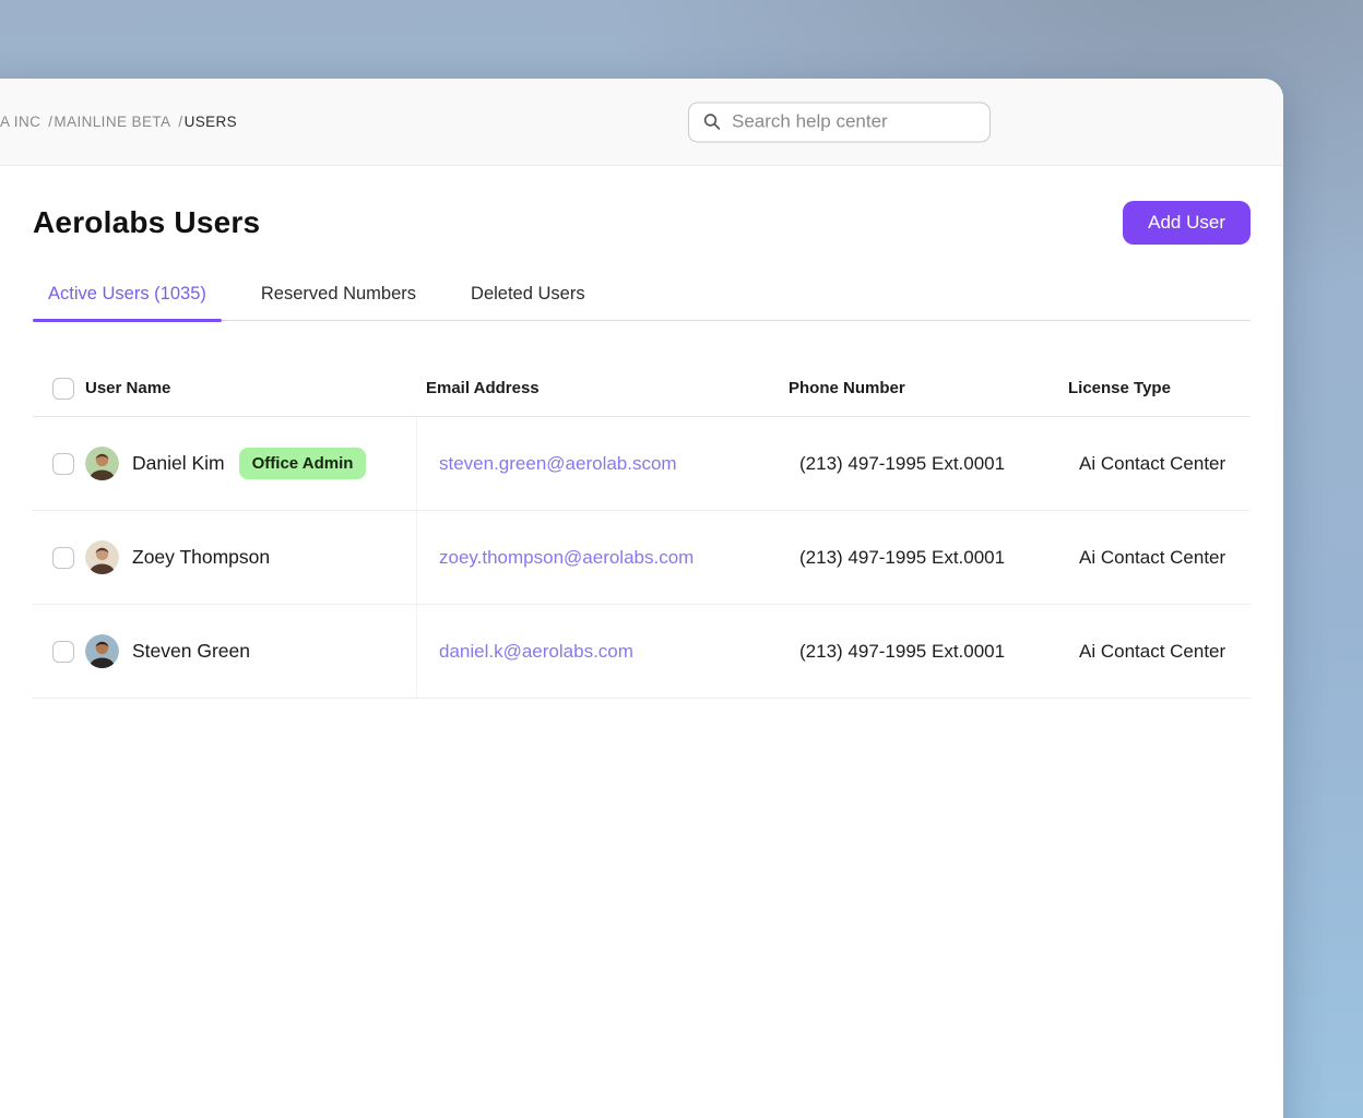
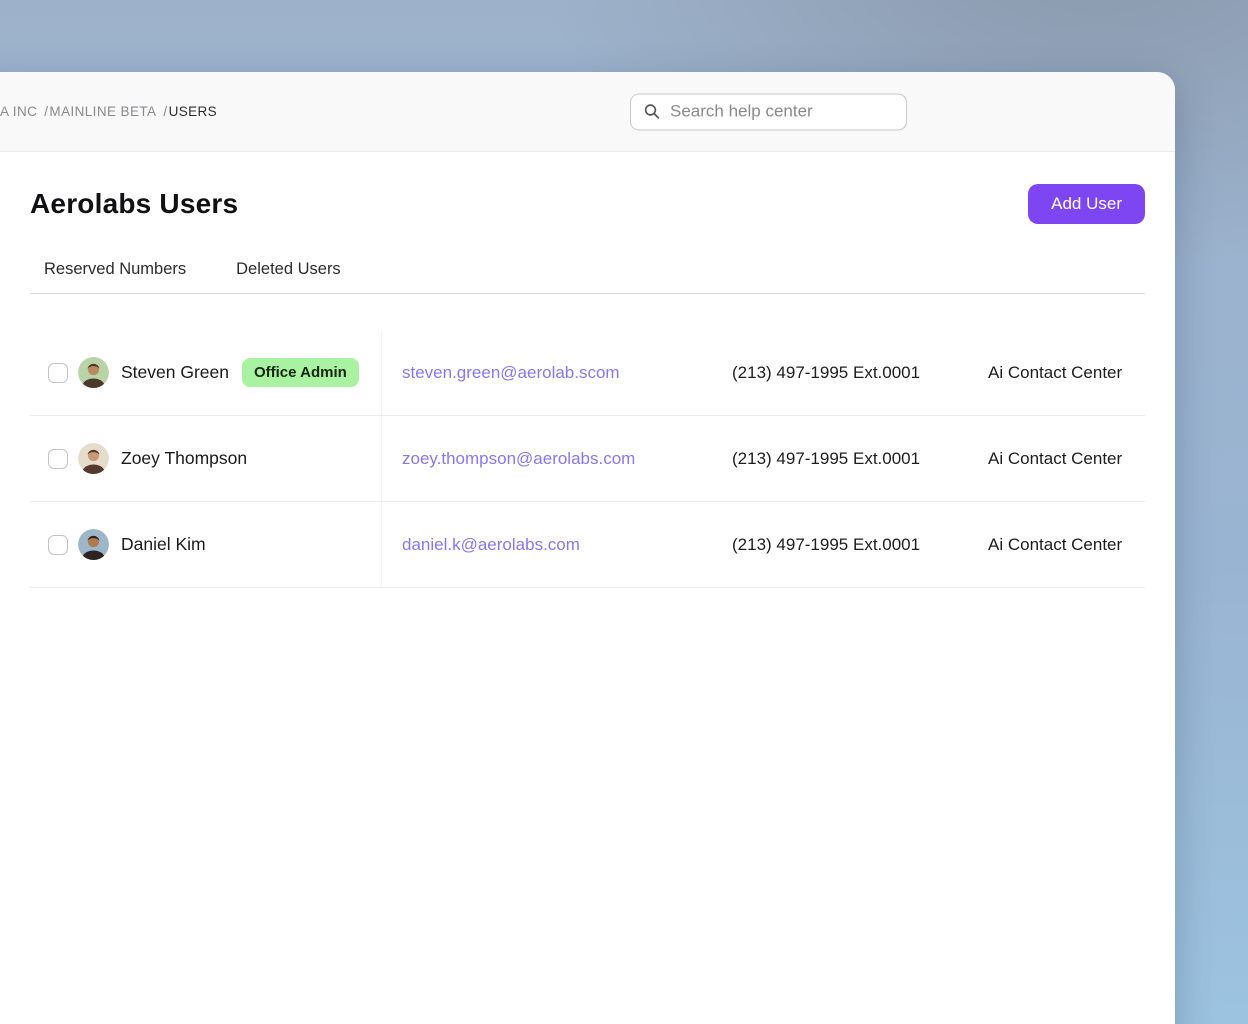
  A INC
  /
  MAINLINE BETA
  /
  USERS
  Search help center
  Aerolabs Users
  Add User
- Active Users (1035)
  Reserved Numbers
  Deleted Users
- User Name
- Email Address
- Phone Number
- License Type
- Daniel Kim
+ Steven Green
  Office Admin
  steven.green@aerolab.scom
  (213) 497-1995 Ext.0001
  Ai Contact Center
  Zoey Thompson
  zoey.thompson@aerolabs.com
  (213) 497-1995 Ext.0001
  Ai Contact Center
- Steven Green
+ Daniel Kim
  daniel.k@aerolabs.com
  (213) 497-1995 Ext.0001
  Ai Contact Center
